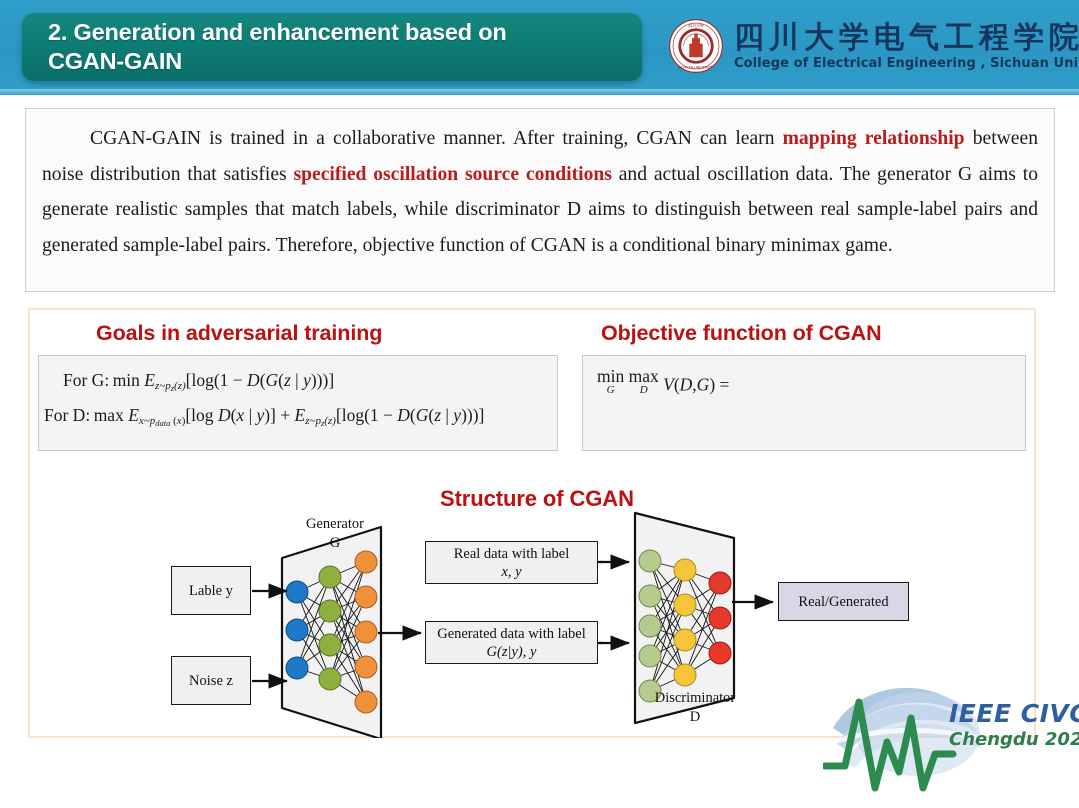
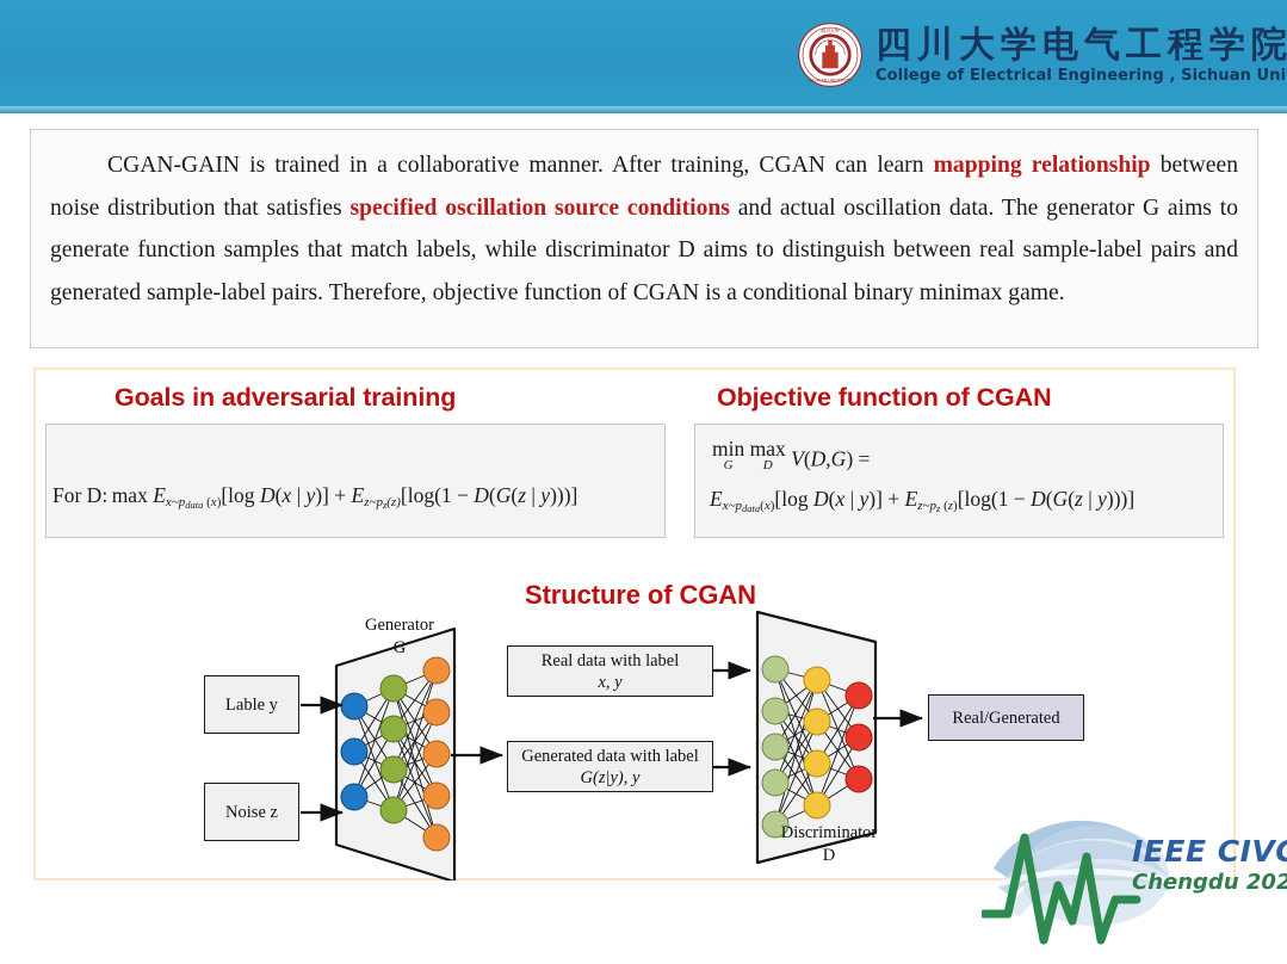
- 2. Generation and enhancement based on
- CGAN-GAIN
  四川大学电气工程学院
  College of Electrical Engineering , Sichuan Uni
- CGAN-GAIN is trained in a collaborative manner. After training, CGAN can learn mapping relationship between noise distribution that satisfies specified oscillation source conditions and actual oscillation data. The generator G aims to generate realistic samples that match labels, while discriminator D aims to distinguish between real sample-label pairs and generated sample-label pairs. Therefore, objective function of CGAN is a conditional binary minimax game.
+ CGAN-GAIN is trained in a collaborative manner. After training, CGAN can learn mapping relationship between noise distribution that satisfies specified oscillation source conditions and actual oscillation data. The generator G aims to generate function samples that match labels, while discriminator D aims to distinguish between real sample-label pairs and generated sample-label pairs. Therefore, objective function of CGAN is a conditional binary minimax game.
  Goals in adversarial training
  Objective function of CGAN
  Structure of CGAN
- For G: min Ez~pz(z)[log(1 − D(G(z | y)))]
  For D: max Ex~pdata (x)[log D(x | y)] + Ez~pz(z)[log(1 − D(G(z | y)))]
  min
  G
  max
  D
  V(D,G) =
+ Ex~pdata(x)[log D(x | y)] + Ez~pz (z)[log(1 − D(G(z | y)))]
  Lable y
  Noise z
  Real data with label
  x, y
  Generated data with label
  G(z|y), y
  Real/Generated
  Generator
  G
  Discriminator
  D
  IEEE CIV
  Chengdu 202
